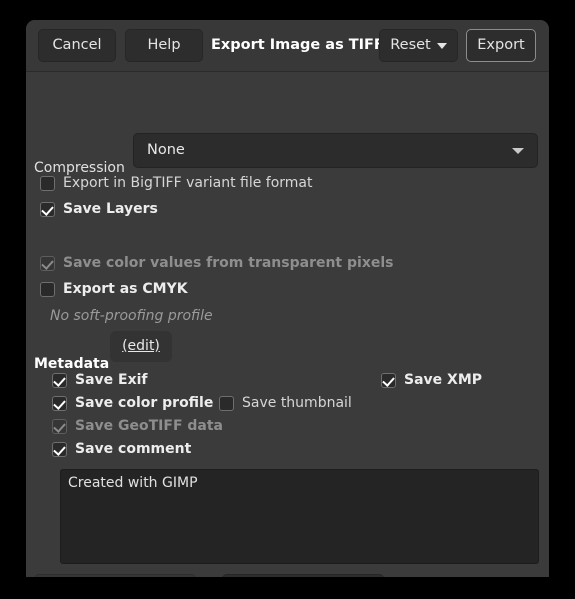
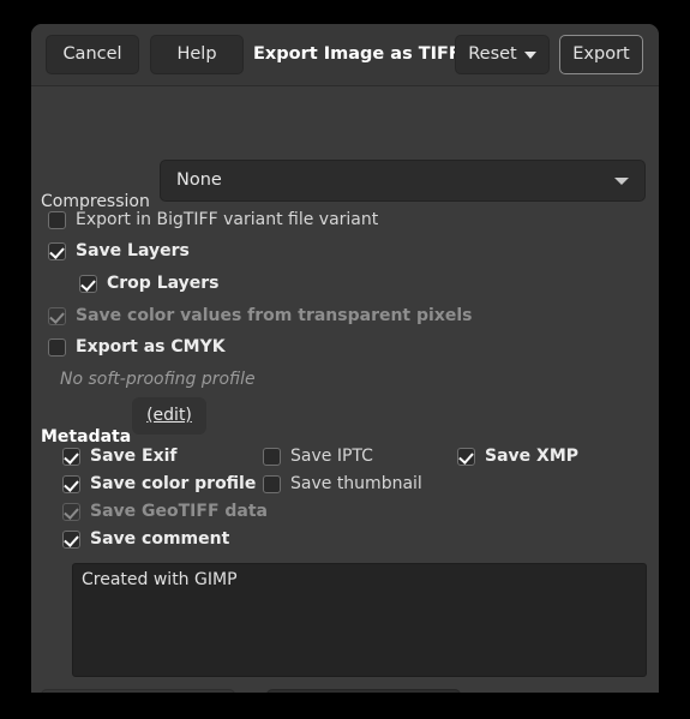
  Cancel
  Help
  Export Image as TIF
  Reset
  Export
  Compression
  None
- Export in BigTIFF variant file format
+ Export in BigTIFF variant file variant
  Save Layers
+ Crop Layers
  Save color values from transparent pixels
  Export as CMYK
  No soft-proofing profile
  Metadata
  (edit)
  Save Exif
  Save color profile
  Save GeoTIFF data
  Save comment
+ Save IPTC
  Save thumbnail
  Save XMP
  Created with GIMP
